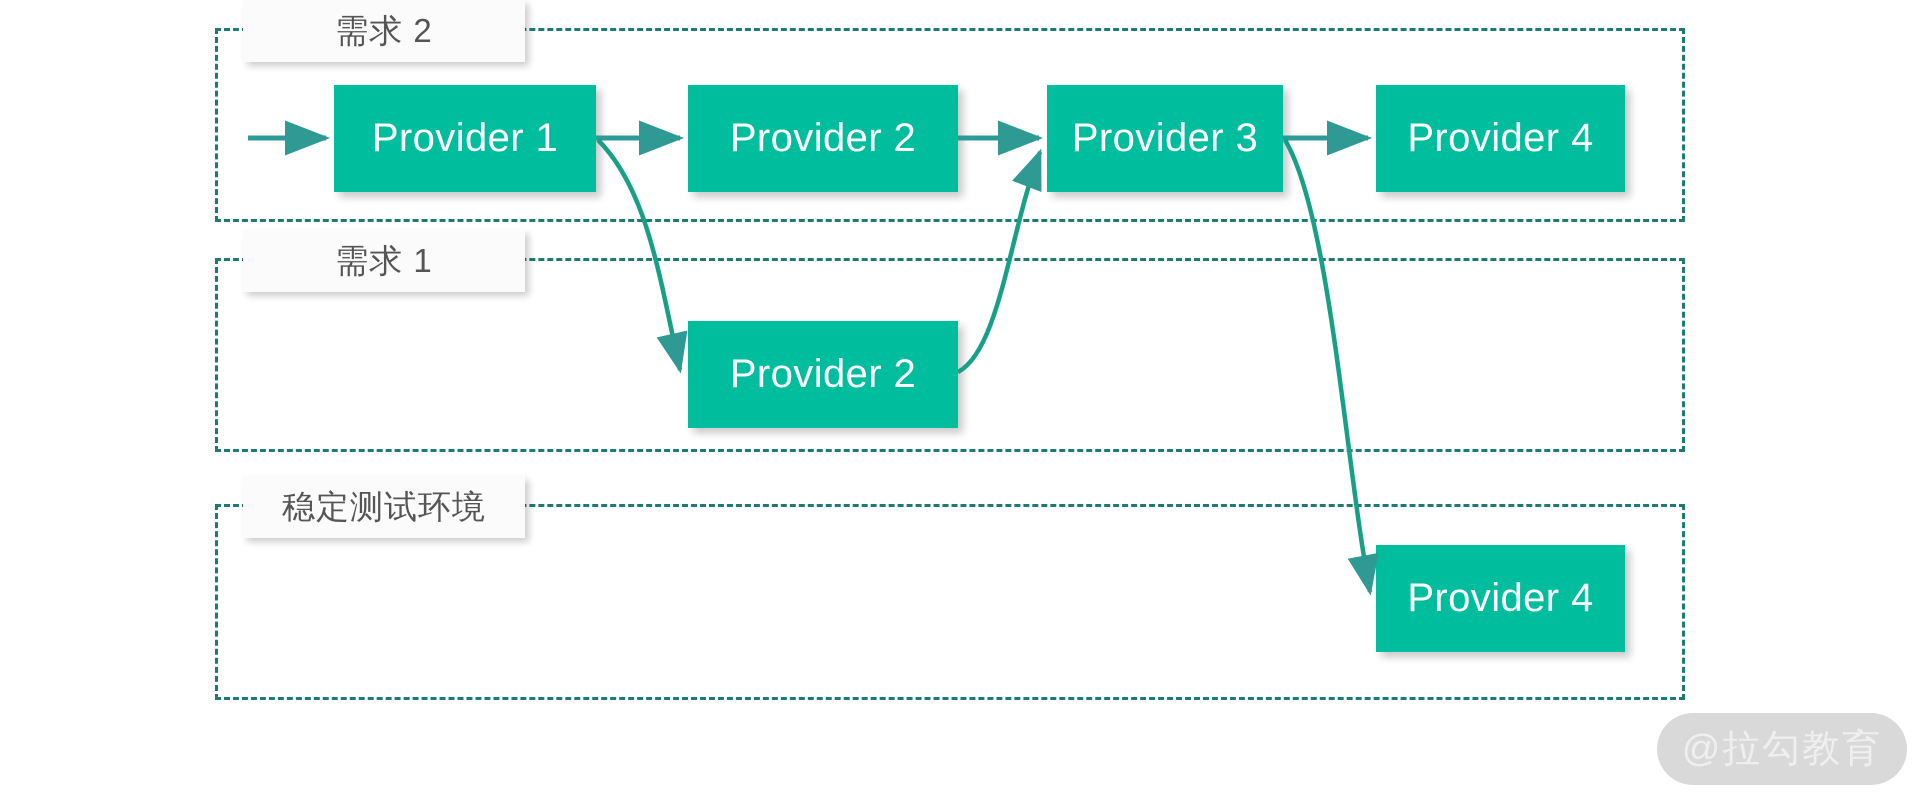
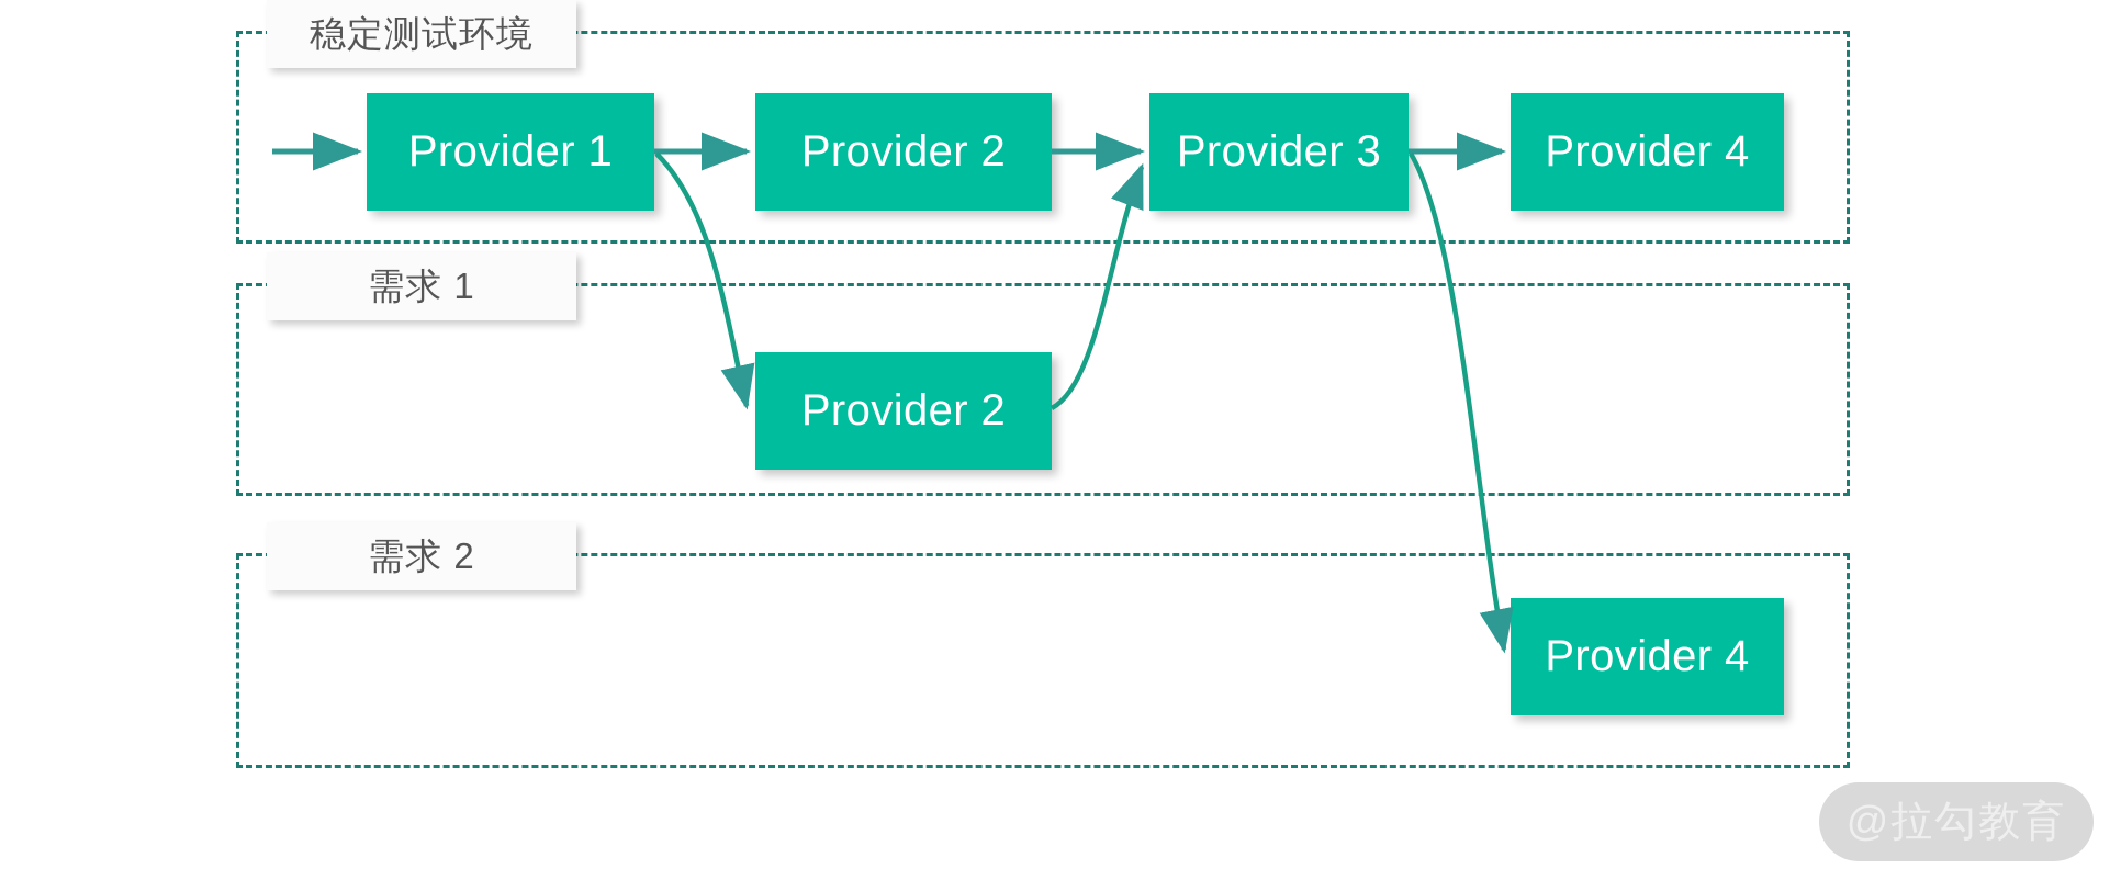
- 需求 2
+ 稳定测试环境
  需求 1
- 稳定测试环境
+ 需求 2
  Provider 1
  Provider 2
  Provider 3
  Provider 4
  Provider 2
  Provider 4
